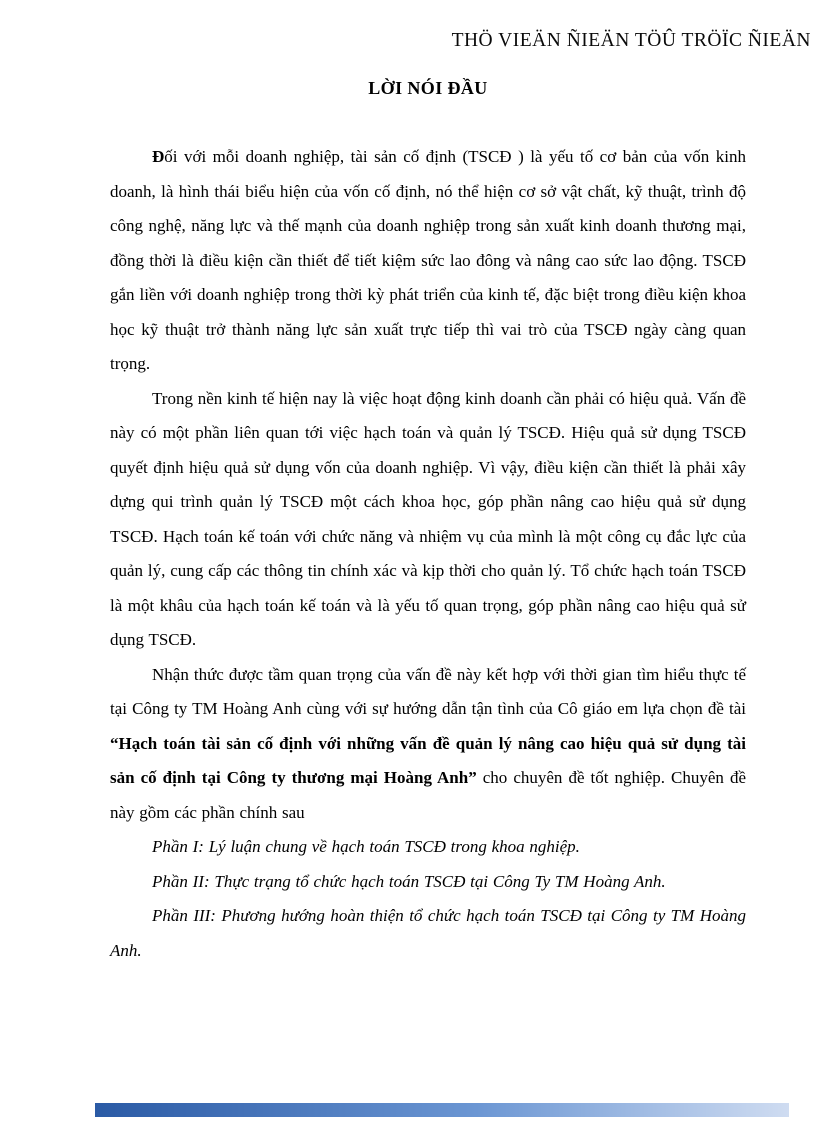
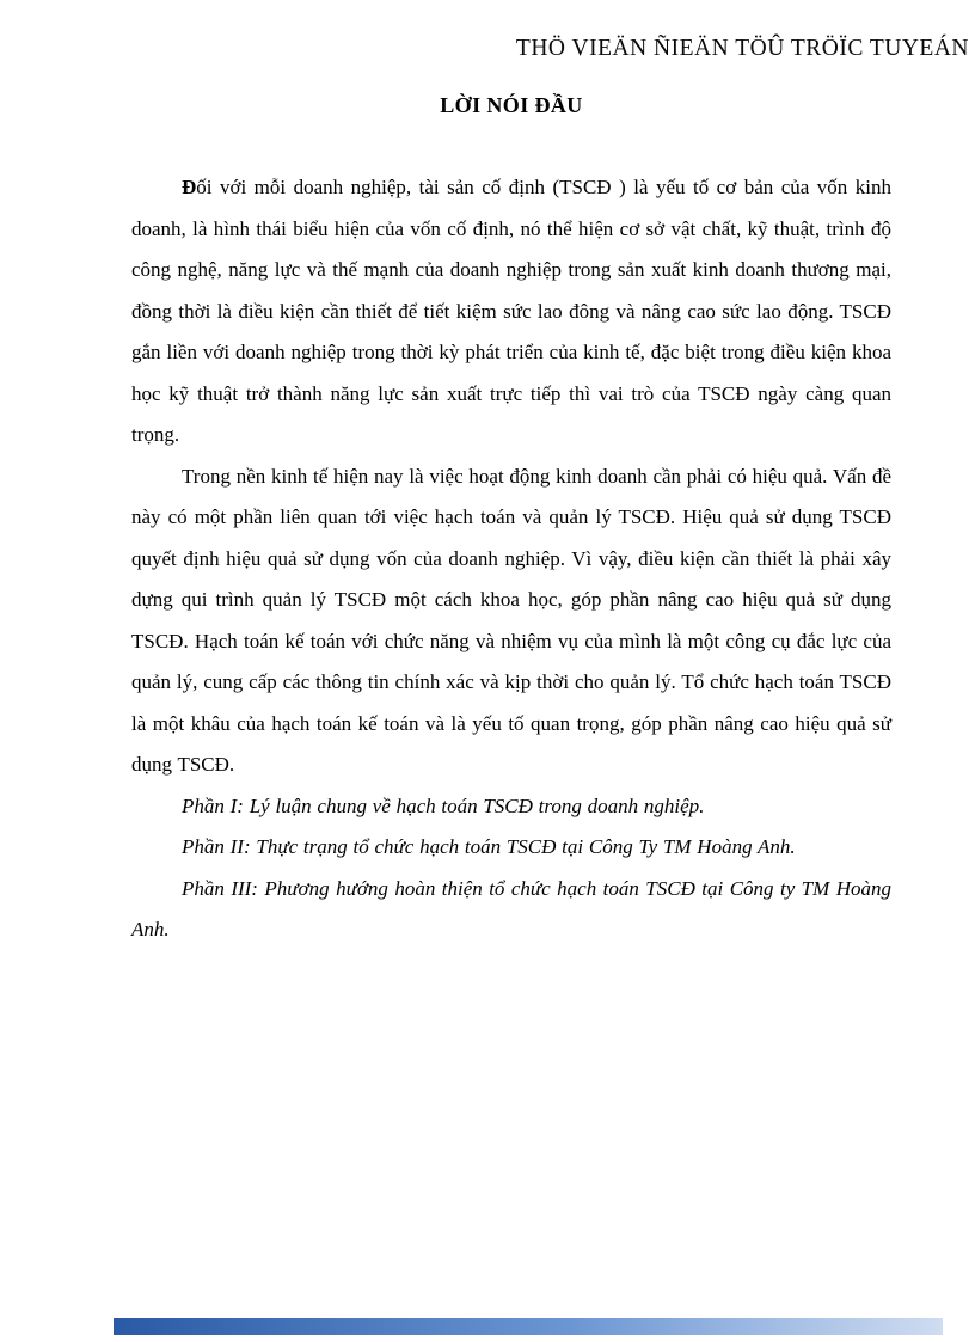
- THÖ VIEÄN ÑIEÄN TÖÛ TRÖÏC ÑIEÄN
+ THÖ VIEÄN ÑIEÄN TÖÛ TRÖÏC TUYEÁN
  LỜI NÓI ĐẦU
  Đối với mỗi doanh nghiệp, tài sản cố định (TSCĐ ) là yếu tố cơ bản của vốn kinh doanh, là hình thái biểu hiện của vốn cố định, nó thể hiện cơ sở vật chất, kỹ thuật, trình độ công nghệ, năng lực và thế mạnh của doanh nghiệp trong sản xuất kinh doanh thương mại, đồng thời là điều kiện cần thiết để tiết kiệm sức lao đông và nâng cao sức lao động. TSCĐ gắn liền với doanh nghiệp trong thời kỳ phát triển của kinh tế, đặc biệt trong điều kiện khoa học kỹ thuật trở thành năng lực sản xuất trực tiếp thì vai trò của TSCĐ ngày càng quan trọng.
  Trong nền kinh tế hiện nay là việc hoạt động kinh doanh cần phải có hiệu quả. Vấn đề này có một phần liên quan tới việc hạch toán và quản lý TSCĐ. Hiệu quả sử dụng TSCĐ quyết định hiệu quả sử dụng vốn của doanh nghiệp. Vì vậy, điều kiện cần thiết là phải xây dựng qui trình quản lý TSCĐ một cách khoa học, góp phần nâng cao hiệu quả sử dụng TSCĐ. Hạch toán kế toán với chức năng và nhiệm vụ của mình là một công cụ đắc lực của quản lý, cung cấp các thông tin chính xác và kịp thời cho quản lý. Tổ chức hạch toán TSCĐ là một khâu của hạch toán kế toán và là yếu tố quan trọng, góp phần nâng cao hiệu quả sử dụng TSCĐ.
- Nhận thức được tầm quan trọng của vấn đề này kết hợp với thời gian tìm hiểu thực tế tại Công ty TM Hoàng Anh cùng với sự hướng dẫn tận tình của Cô giáo em lựa chọn đề tài “Hạch toán tài sản cố định với những vấn đề quản lý nâng cao hiệu quả sử dụng tài sản cố định tại Công ty thương mại Hoàng Anh” cho chuyên đề tốt nghiệp. Chuyên đề này gồm các phần chính sau
- Phần I: Lý luận chung về hạch toán TSCĐ trong khoa nghiệp.
+ Phần I: Lý luận chung về hạch toán TSCĐ trong doanh nghiệp.
  Phần II: Thực trạng tổ chức hạch toán TSCĐ tại Công Ty TM Hoàng Anh.
  Phần III: Phương hướng hoàn thiện tổ chức hạch toán TSCĐ tại Công ty TM Hoàng Anh.
